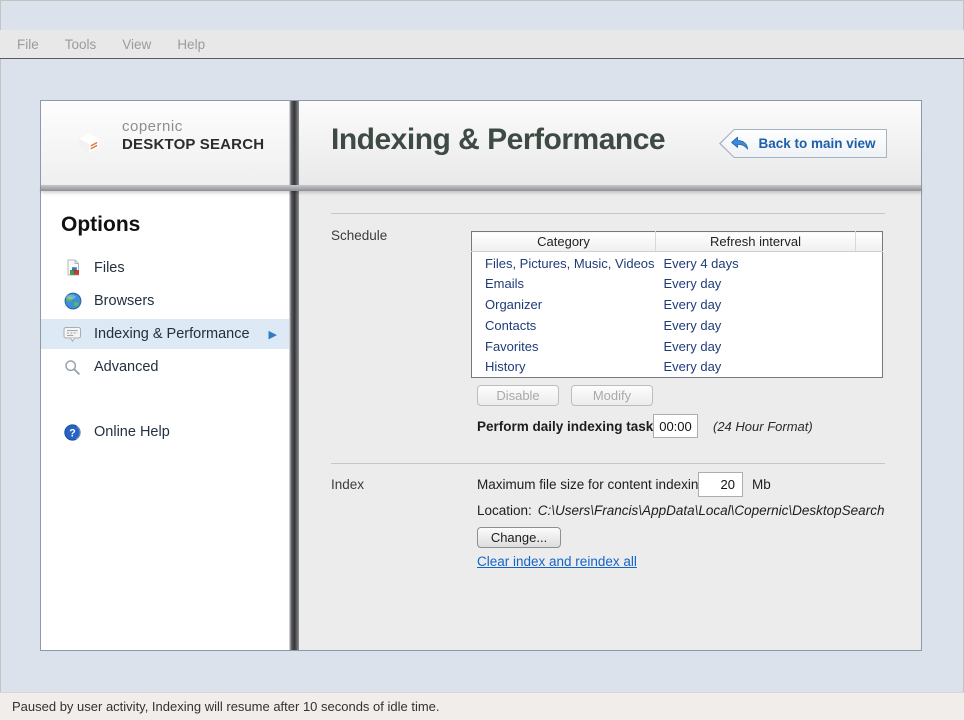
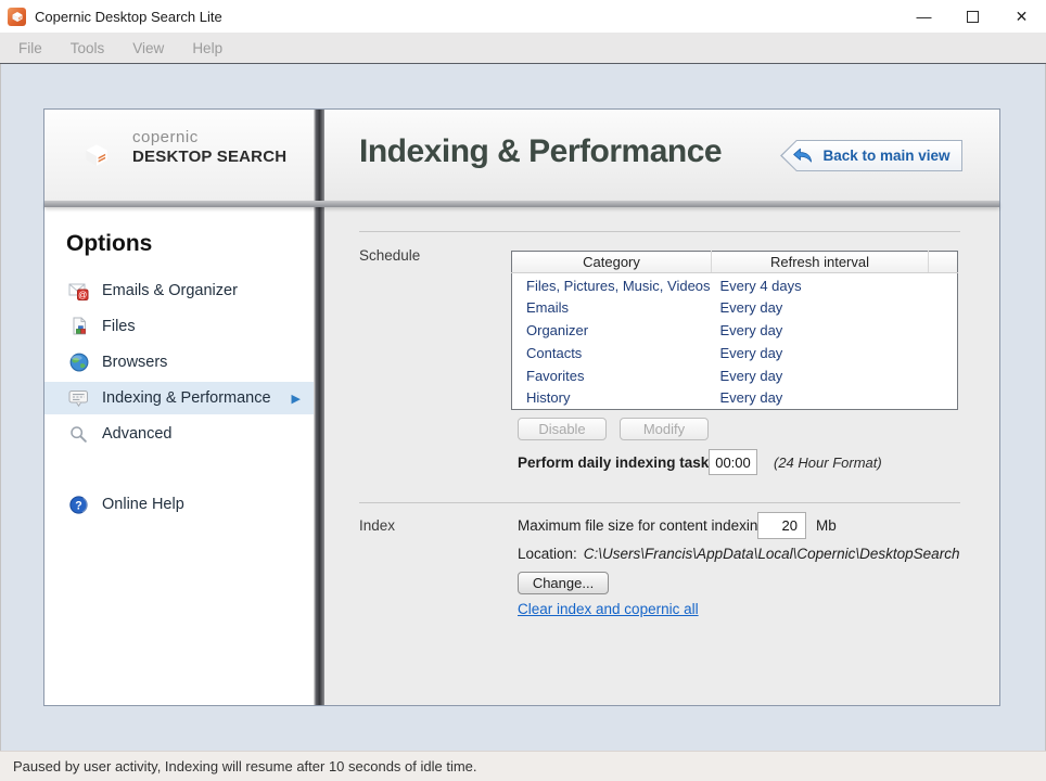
+ Copernic Desktop Search Lite
+ —
+ ✕
  File
  Tools
  View
  Help
  copernic
  DESKTOP SEARCH
  Options
+ @
+ Emails & Organizer
  Files
  Browsers
  Indexing & Performance
  ▶
  Advanced
  ?
  Online Help
  Indexing & Performance
  Back to main view
  Schedule
  Category	Refresh interval
  Files, Pictures, Music, Videos	Every 4 days
  Emails	Every day
  Organizer	Every day
  Contacts	Every day
  Favorites	Every day
  History	Every day
  Disable
  Modify
  Perform daily indexing task
  00:00
  (24 Hour Format)
  Index
  Maximum file size for content indexin
  20
  Mb
  Location: C:\Users\Francis\AppData\Local\Copernic\DesktopSearch
  Change...
- Clear index and reindex all
+ Clear index and copernic all
  Paused by user activity, Indexing will resume after 10 seconds of idle time.
